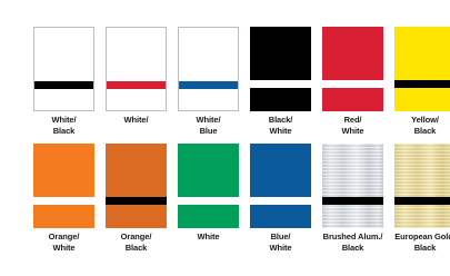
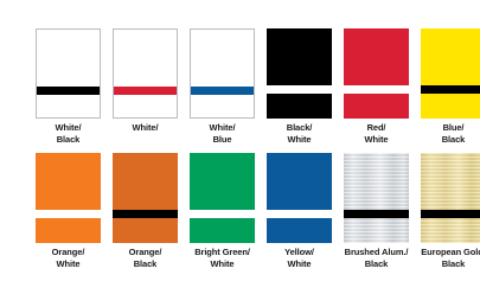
  White/
  Black
  White/
  White/
  Blue
  Black/
  White
  Red/
  White
- Yellow/
+ Blue/
  Black
  Orange/
  White
  Orange/
  Black
+ Bright Green/
  White
- Blue/
+ Yellow/
  White
  Brushed Alum./
  Black
  European Gol
  Black
